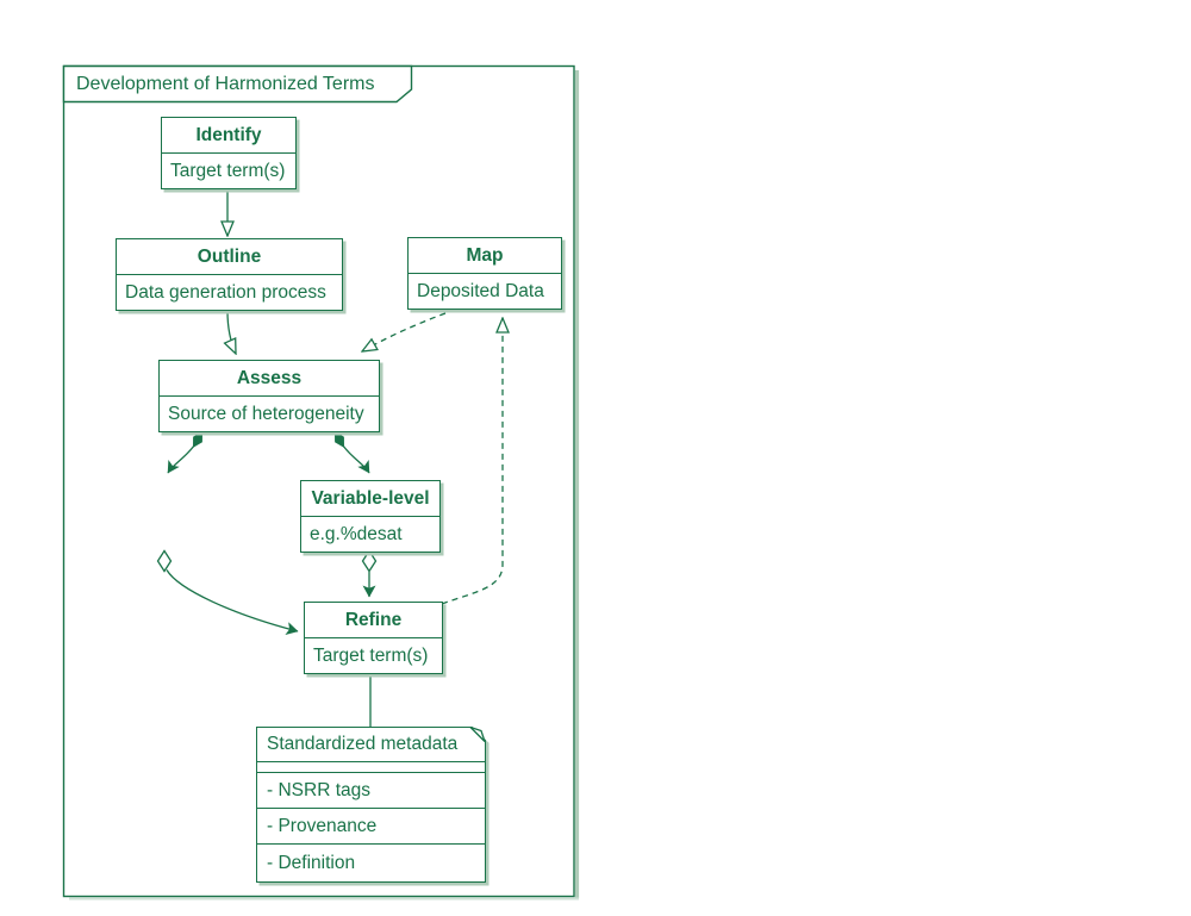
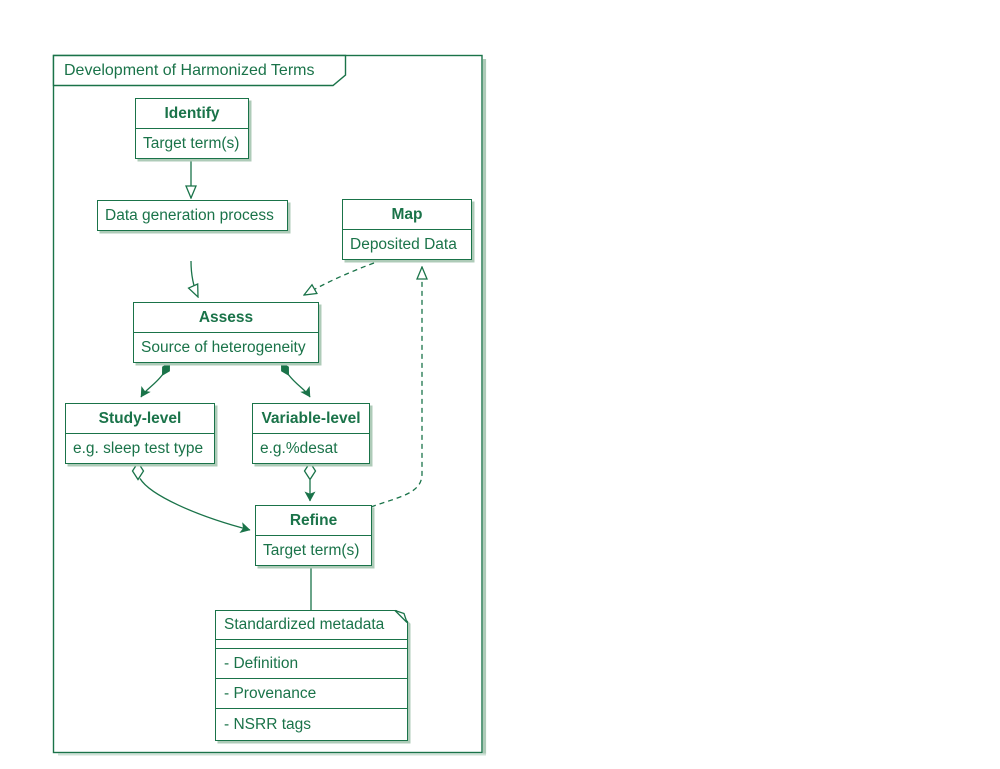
  Development of Harmonized Terms
  Identify
  Target term(s)
- Outline
  Data generation process
  Map
  Deposited Data
  Assess
  Source of heterogeneity
+ Study-level
+ e.g. sleep test type
  Variable-level
  e.g.%desat
  Refine
  Target term(s)
  Standardized metadata
- - NSRR tags
+ - Definition
  - Provenance
- - Definition
+ - NSRR tags
